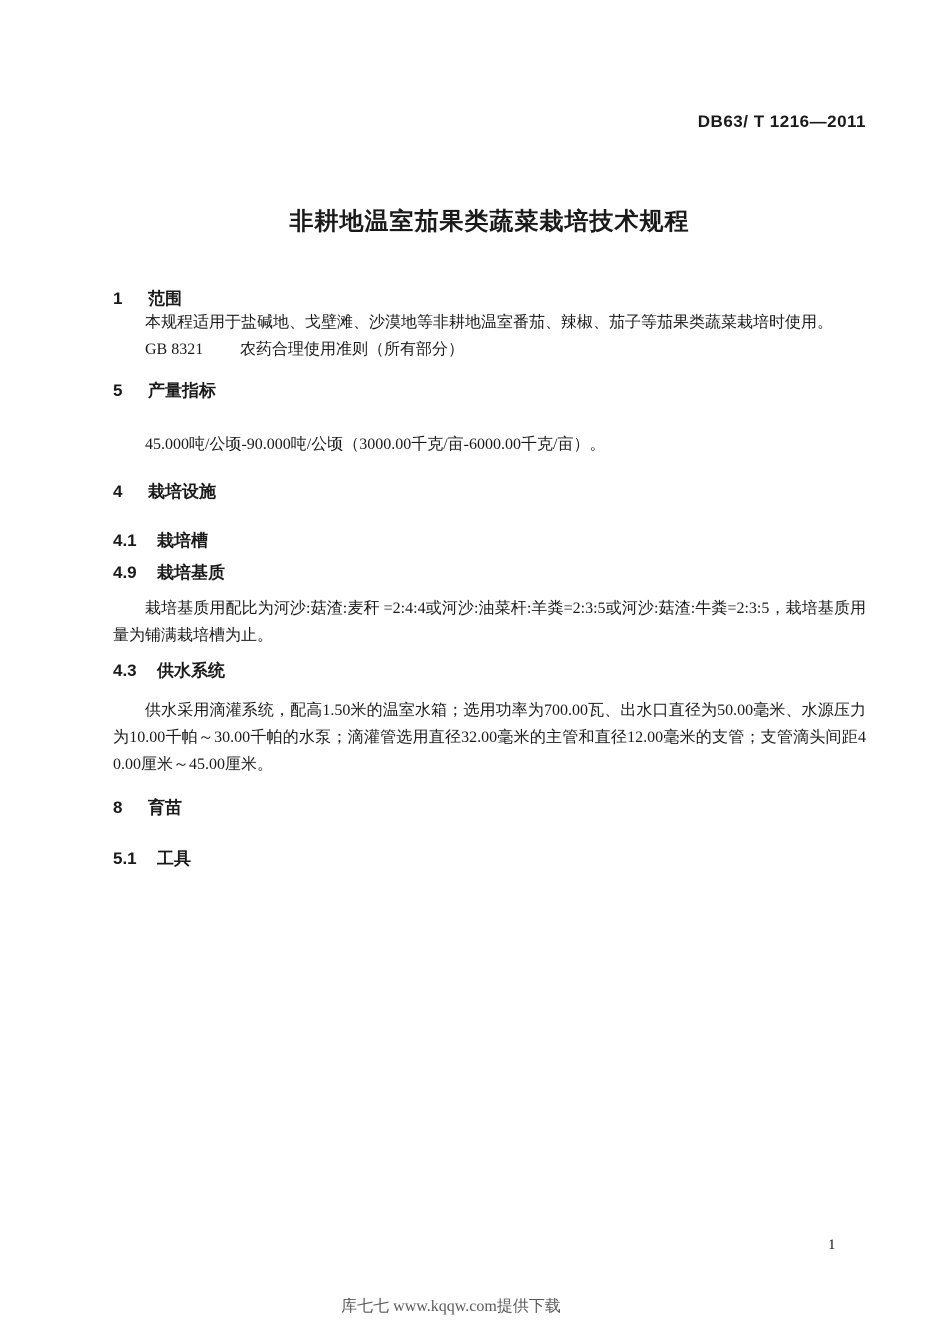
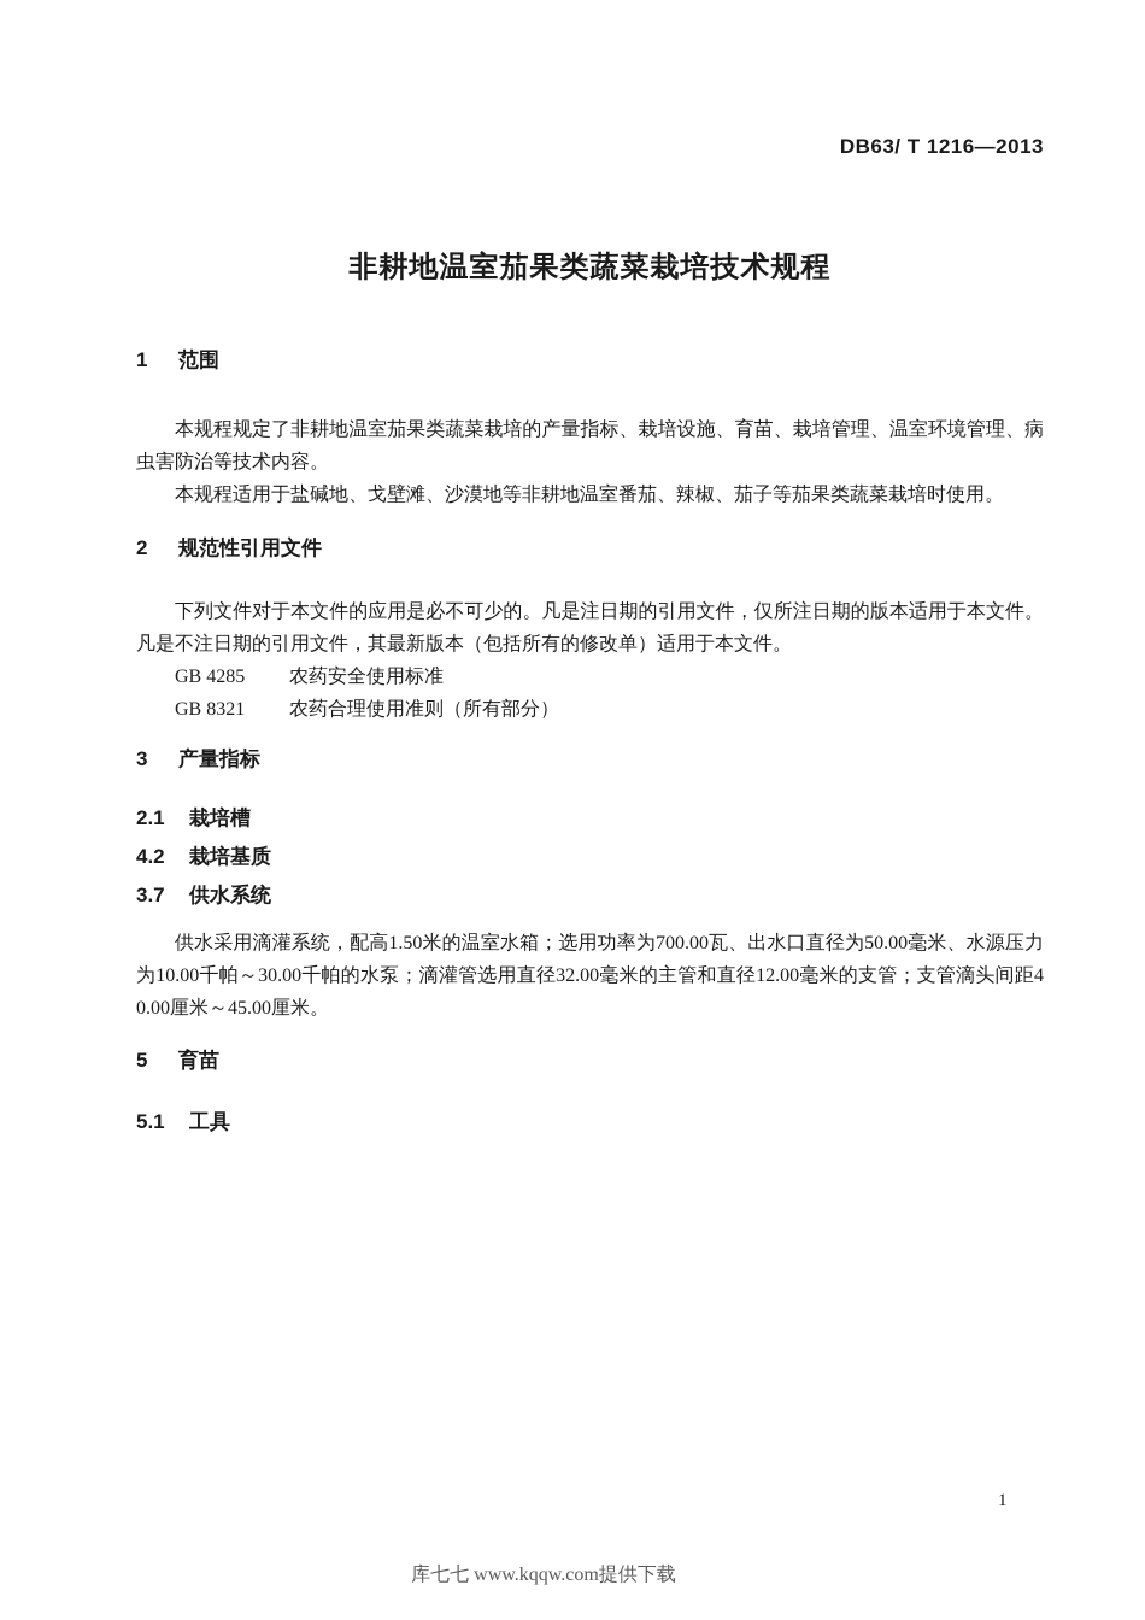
- DB63/ T 1216—2011
+ DB63/ T 1216—2013
  非耕地温室茄果类蔬菜栽培技术规程
  1 范围
+ 本规程规定了非耕地温室茄果类蔬菜栽培的产量指标、栽培设施、育苗、栽培管理、温室环境管理、病虫害防治等技术内容。
  本规程适用于盐碱地、戈壁滩、沙漠地等非耕地温室番茄、辣椒、茄子等茄果类蔬菜栽培时使用。
+ 2 规范性引用文件
+ 下列文件对于本文件的应用是必不可少的。凡是注日期的引用文件，仅所注日期的版本适用于本文件。凡是不注日期的引用文件，其最新版本（包括所有的修改单）适用于本文件。
+ GB 4285 农药安全使用标准
  GB 8321 农药合理使用准则（所有部分）
- 5 产量指标
+ 3 产量指标
- 45.000吨/公顷-90.000吨/公顷（3000.00千克/亩-6000.00千克/亩）。
- 4 栽培设施
- 4.1 栽培槽
+ 2.1 栽培槽
- 4.9 栽培基质
+ 4.2 栽培基质
- 栽培基质用配比为河沙:菇渣:麦秆 =2:4:4或河沙:油菜杆:羊粪=2:3:5或河沙:菇渣:牛粪=2:3:5，栽培基质用量为铺满栽培槽为止。
- 4.3 供水系统
+ 3.7 供水系统
  供水采用滴灌系统，配高1.50米的温室水箱；选用功率为700.00瓦、出水口直径为50.00毫米、水源压力为10.00千帕～30.00千帕的水泵；滴灌管选用直径32.00毫米的主管和直径12.00毫米的支管；支管滴头间距40.00厘米～45.00厘米。
- 8 育苗
+ 5 育苗
  5.1 工具
  1
  库七七 www.kqqw.com提供下载
